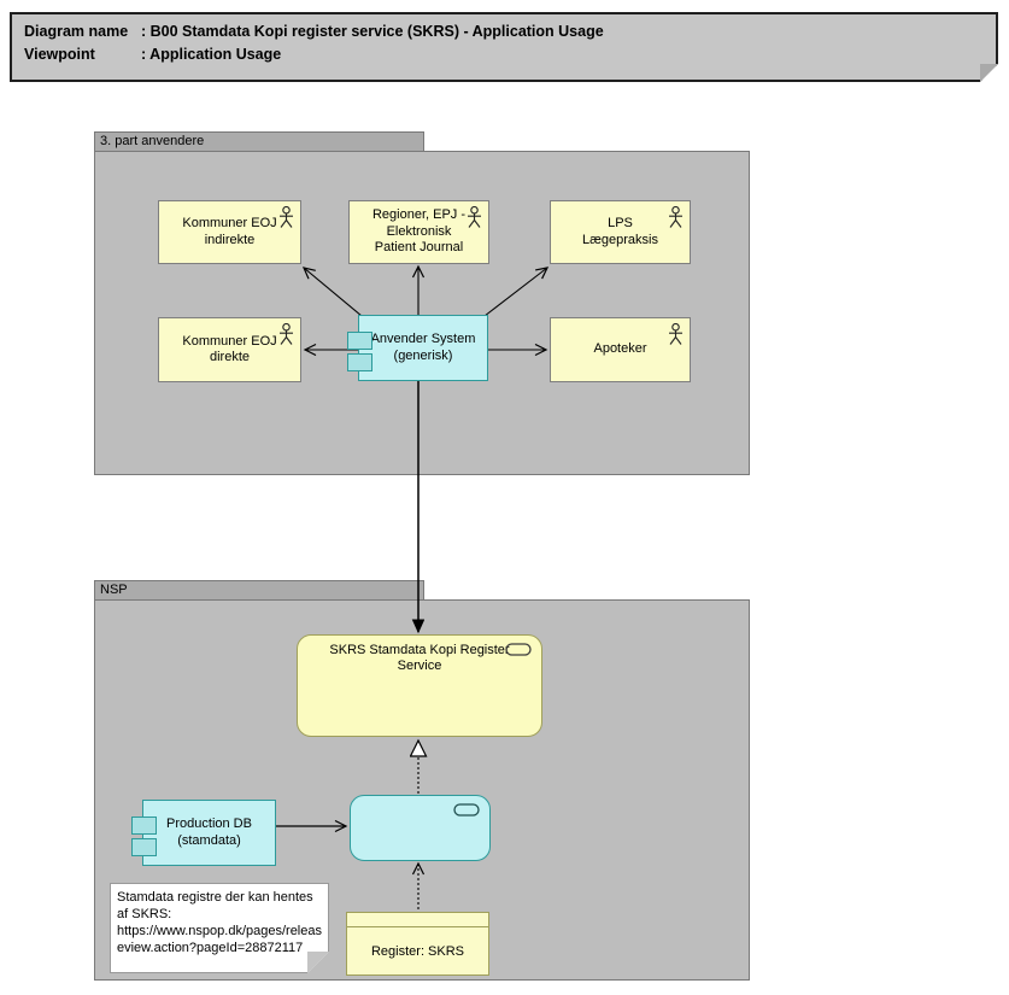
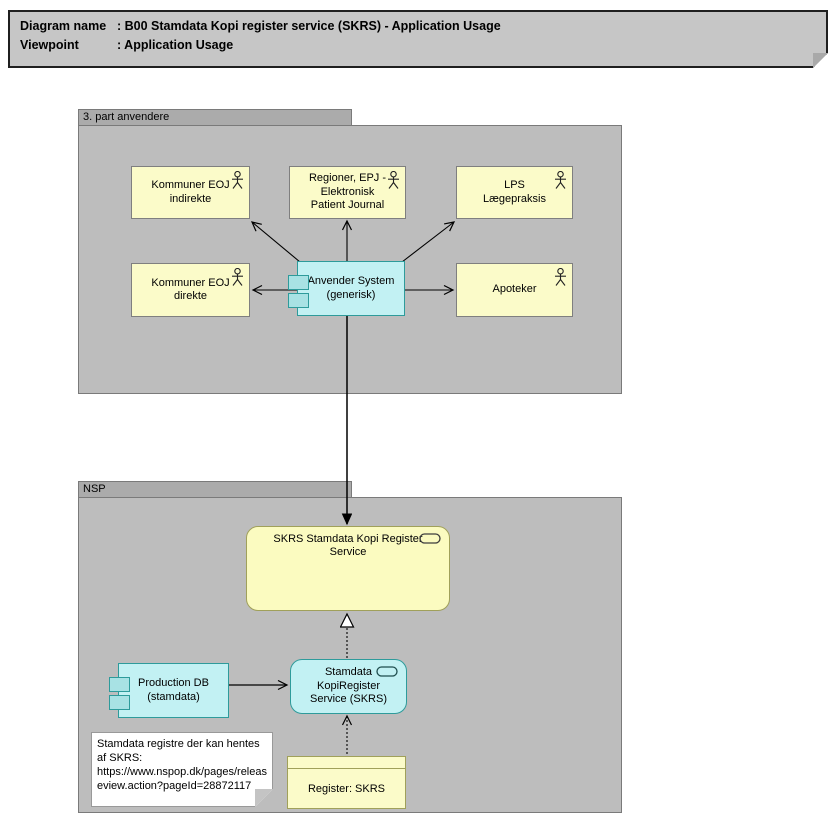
  Diagram name : B00 Stamdata Kopi register service (SKRS) - Application Usage
  Viewpoint : Application Usage
  3. part anvendere
  NSP
  Kommuner EOJ
  indirekte
  Regioner, EPJ -
  Elektronisk
  Patient Journal
  LPS
  Lægepraksis
  Kommuner EOJ
  direkte
  Anvender System
  (generisk)
  Apoteker
  SKRS Stamdata Kopi Register
  Service
  Production DB
  (stamdata)
+ Stamdata
+ KopiRegister
+ Service (SKRS)
  Register: SKRS
  Stamdata registre der kan hentes af SKRS: https://www.nspop.dk/pages/releaseview.action?pageId=28872117
